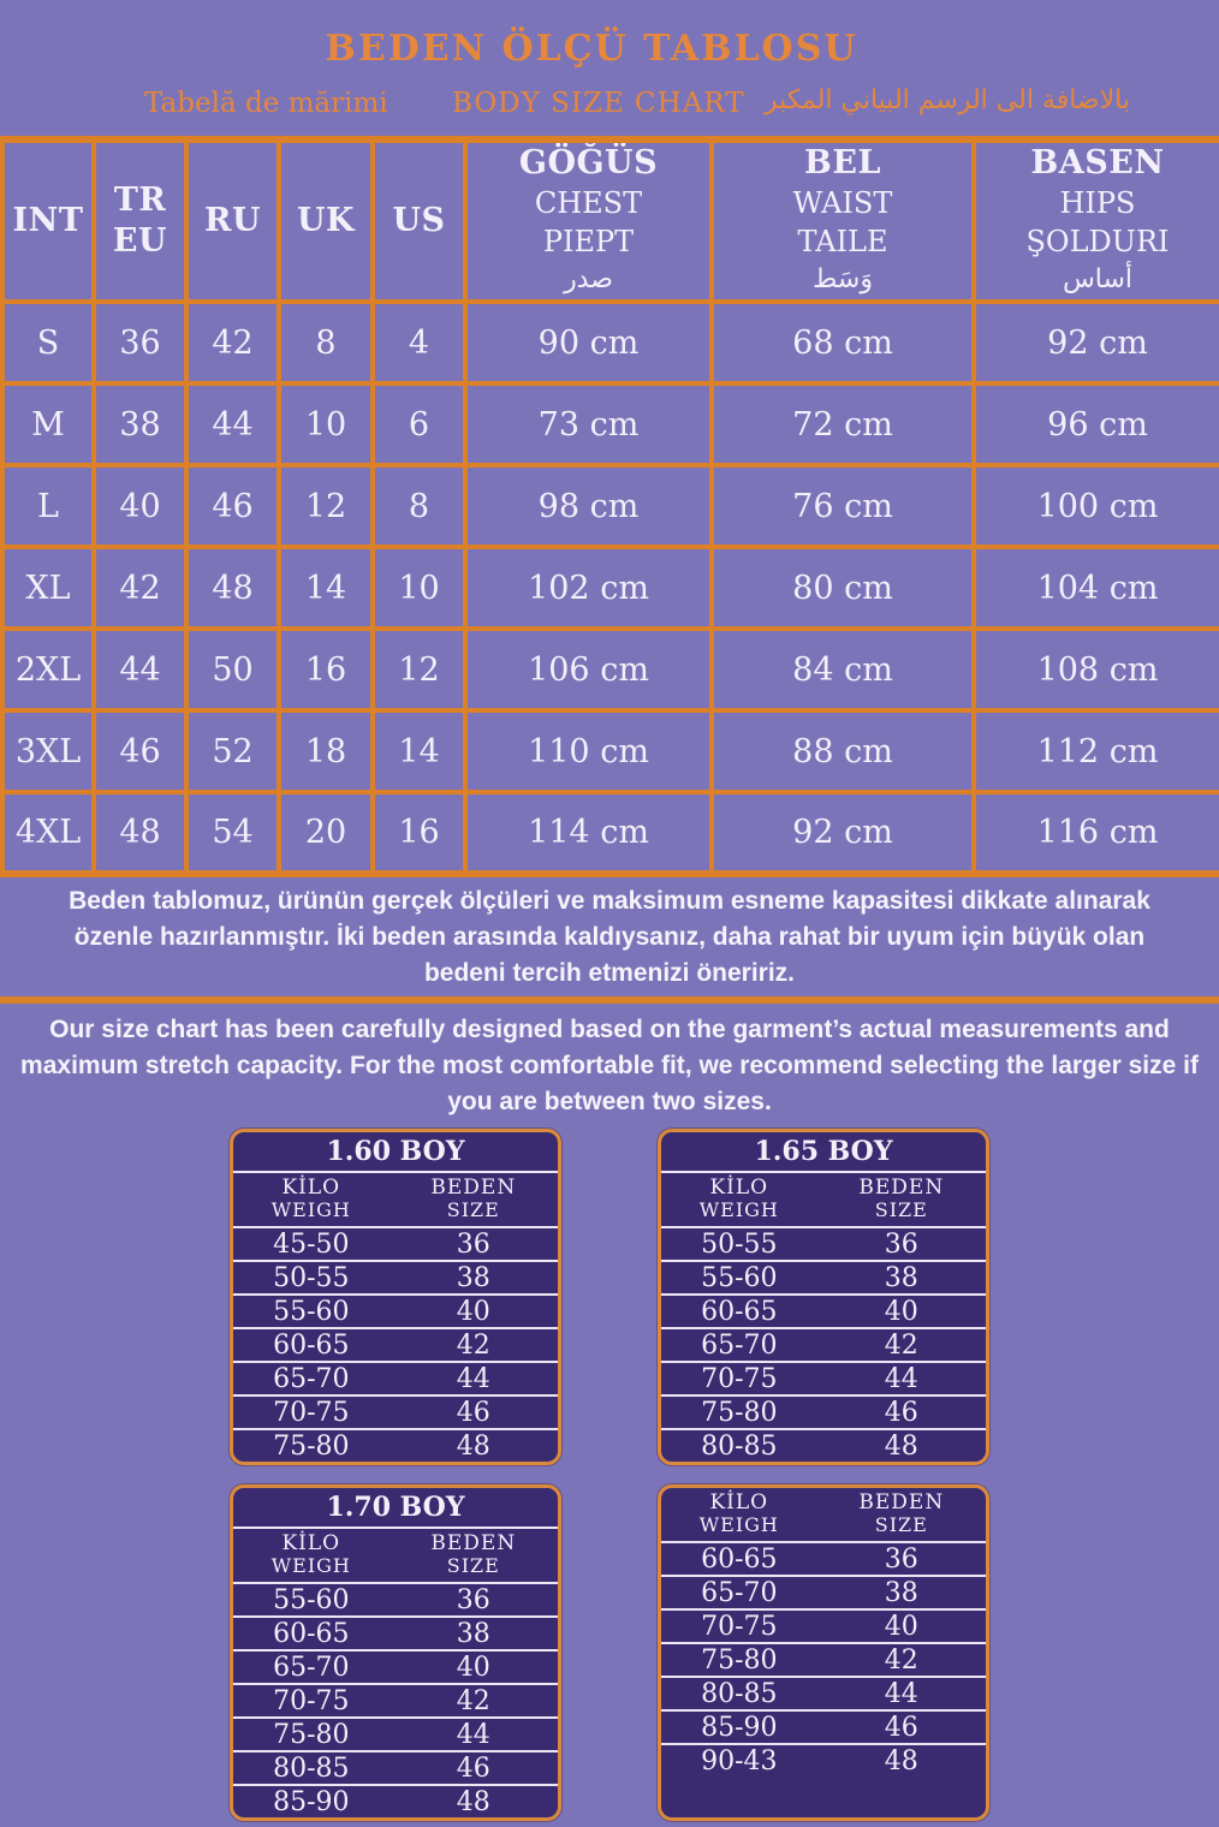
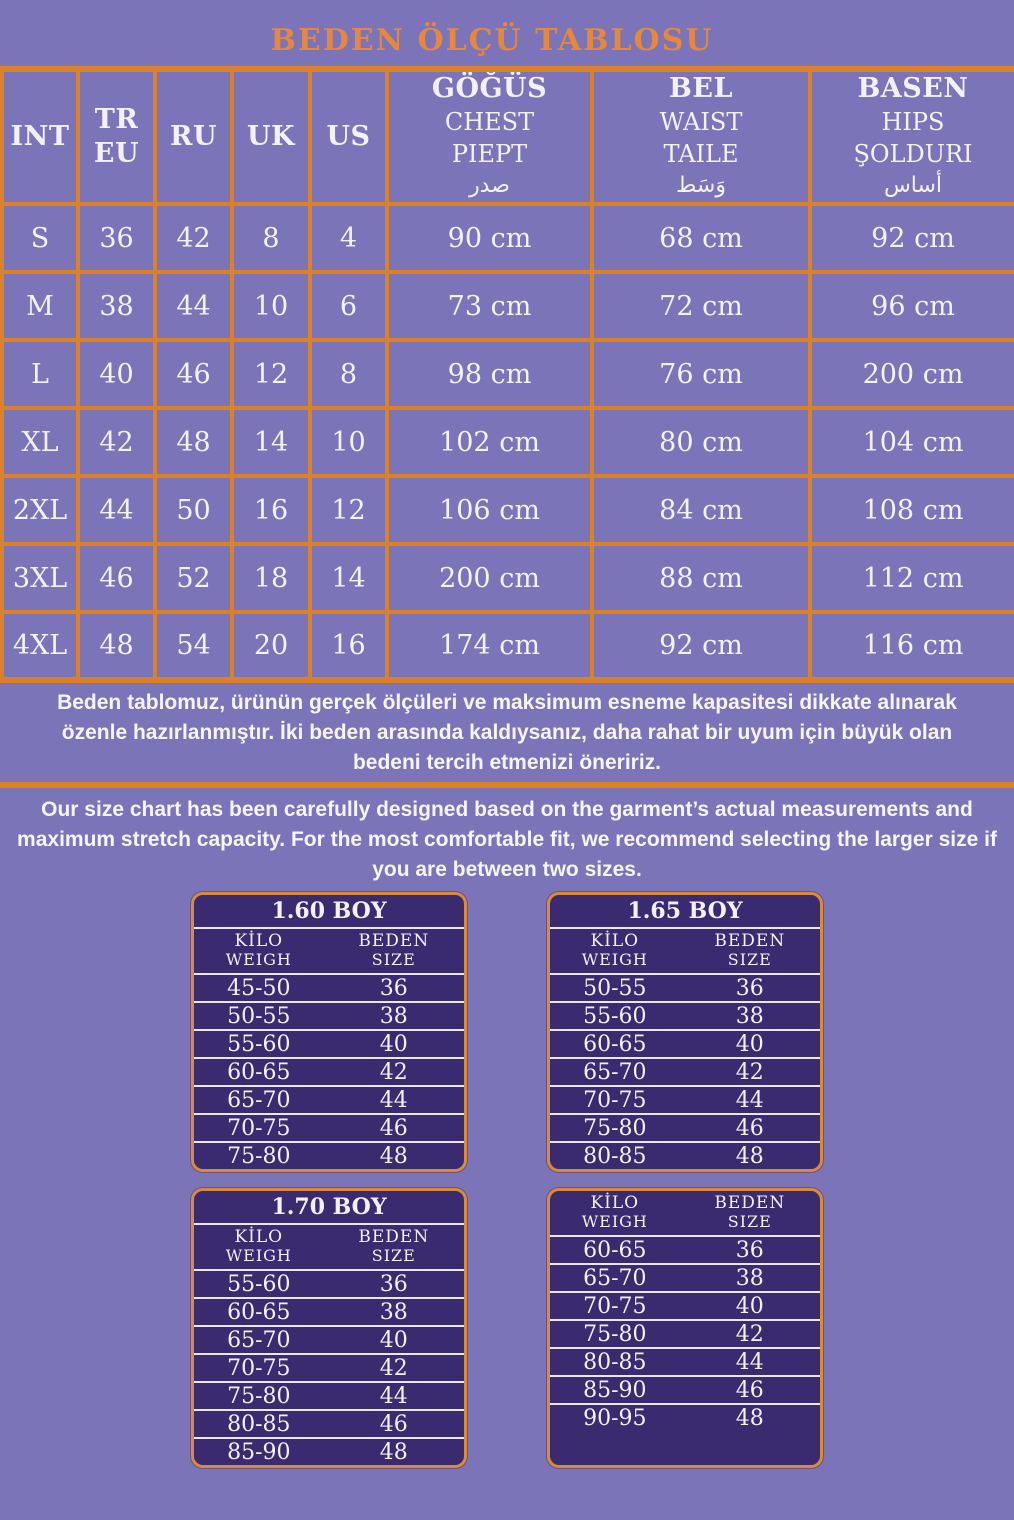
  BEDEN ÖLÇÜ TABLOSU
- Tabelă de mărimi
- BODY SIZE CHART
- بالاضافة الى الرسم البياني المكبر
  INT	TR EU	RU	UK	US	GÖĞÜS CHEST PIEPT صدر	BEL WAIST TAILE وَسَط	BASEN HIPS ŞOLDURI أساس
  S	36	42	8	4	90 cm	68 cm	92 cm
  M	38	44	10	6	73 cm	72 cm	96 cm
- L	40	46	12	8	98 cm	76 cm	100 cm
+ L	40	46	12	8	98 cm	76 cm	200 cm
  XL	42	48	14	10	102 cm	80 cm	104 cm
  2XL	44	50	16	12	106 cm	84 cm	108 cm
- 3XL	46	52	18	14	110 cm	88 cm	112 cm
+ 3XL	46	52	18	14	200 cm	88 cm	112 cm
- 4XL	48	54	20	16	114 cm	92 cm	116 cm
+ 4XL	48	54	20	16	174 cm	92 cm	116 cm
  Beden tablomuz, ürünün gerçek ölçüleri ve maksimum esneme kapasitesi dikkate alınarak özenle hazırlanmıştır. İki beden arasında kaldıysanız, daha rahat bir uyum için büyük olan bedeni tercih etmenizi öneririz.
  Our size chart has been carefully designed based on the garment’s actual measurements and maximum stretch capacity. For the most comfortable fit, we recommend selecting the larger size if you are between two sizes.
  1.60 BOY
  KİLO
  WEIGH
  BEDEN
  SIZE
  45-50
  36
  50-55
  38
  55-60
  40
  60-65
  42
  65-70
  44
  70-75
  46
  75-80
  48
  1.65 BOY
  KİLO
  WEIGH
  BEDEN
  SIZE
  50-55
  36
  55-60
  38
  60-65
  40
  65-70
  42
  70-75
  44
  75-80
  46
  80-85
  48
  1.70 BOY
  KİLO
  WEIGH
  BEDEN
  SIZE
  55-60
  36
  60-65
  38
  65-70
  40
  70-75
  42
  75-80
  44
  80-85
  46
  85-90
  48
  KİLO
  WEIGH
  BEDEN
  SIZE
  60-65
  36
  65-70
  38
  70-75
  40
  75-80
  42
  80-85
  44
  85-90
  46
- 90-43
+ 90-95
  48
